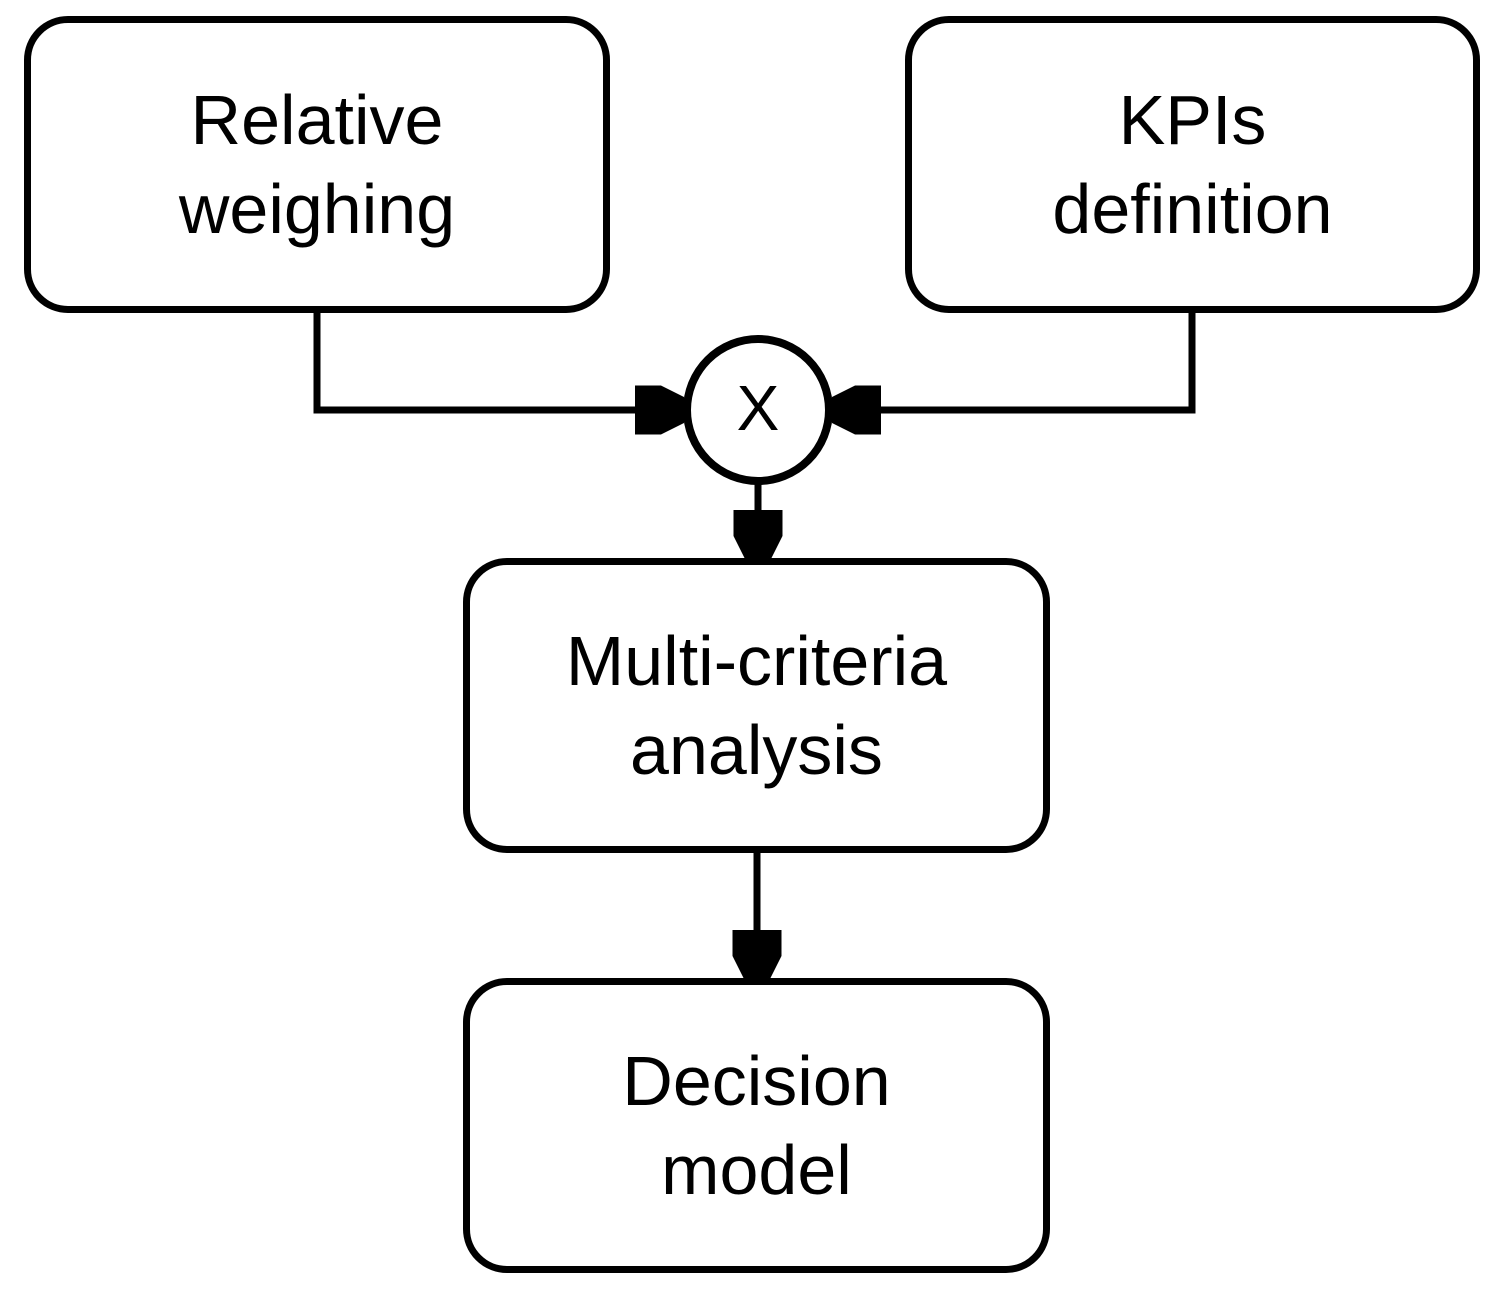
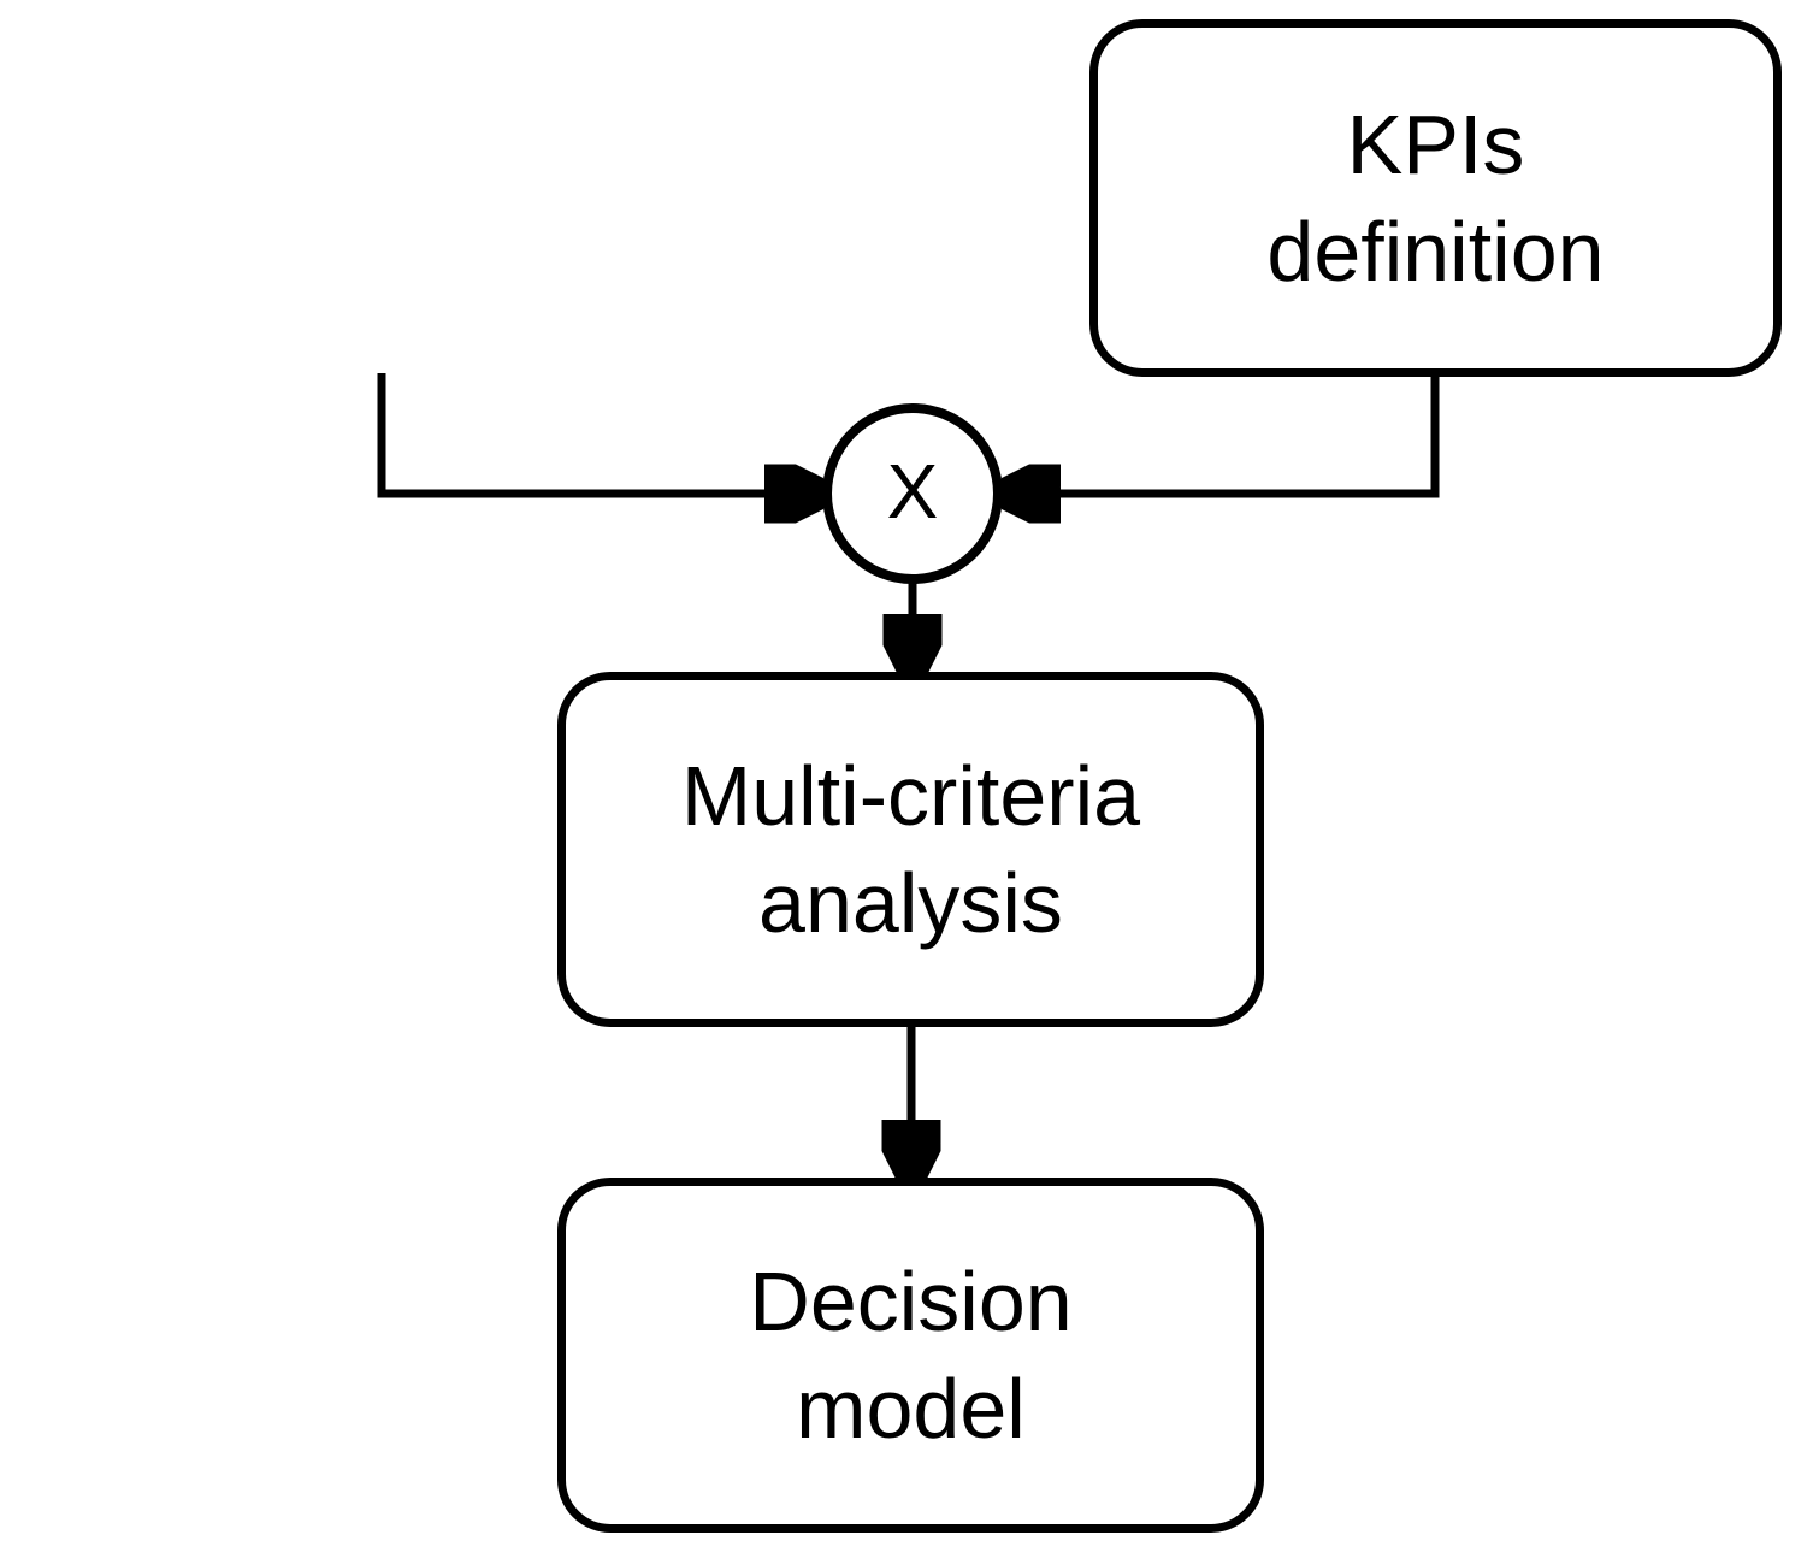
- Relative
- weighing
  KPIs
  definition
  X
  Multi-criteria
  analysis
  Decision
  model
